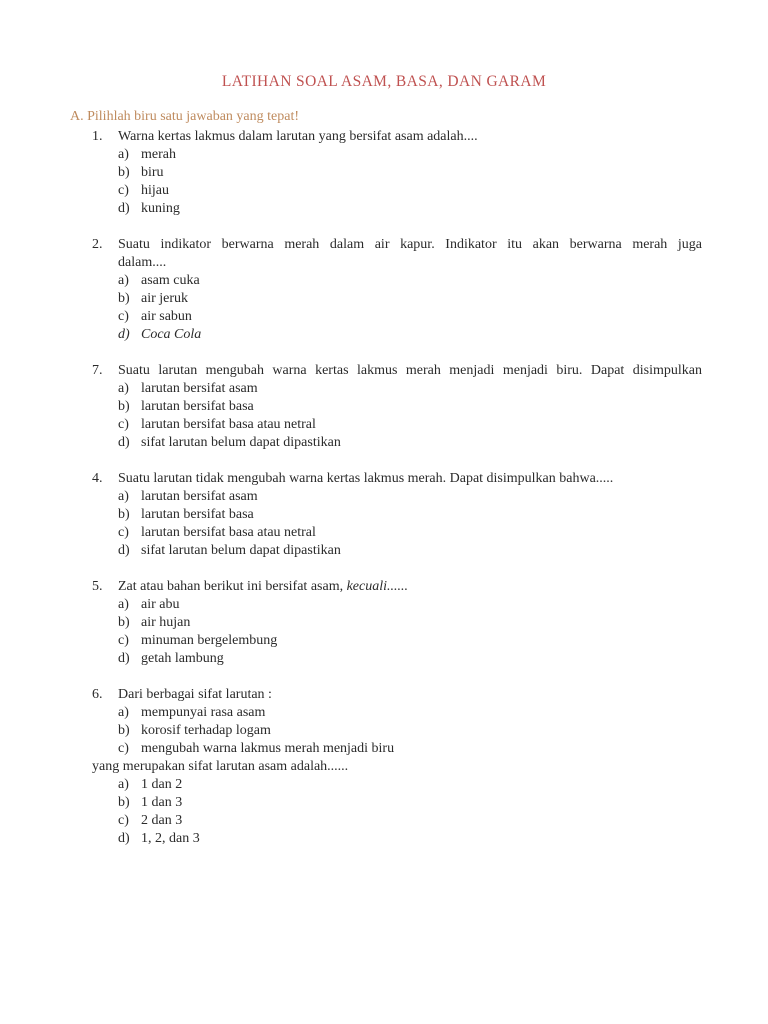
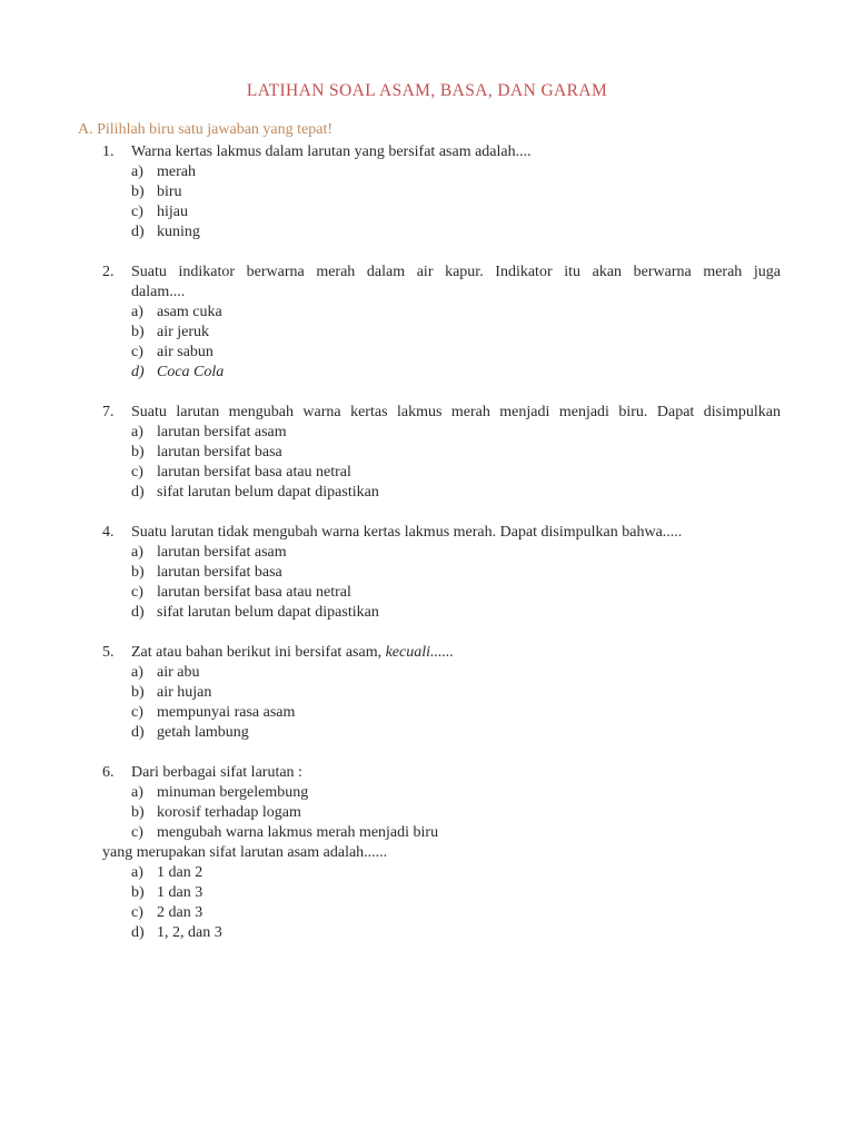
  LATIHAN SOAL ASAM, BASA, DAN GARAM
  A. Pilihlah biru satu jawaban yang tepat!
  1.
  Warna kertas lakmus dalam larutan yang bersifat asam adalah....
  a)
  merah
  b)
  biru
  c)
  hijau
  d)
  kuning
  2.
  Suatu indikator berwarna merah dalam air kapur. Indikator itu akan berwarna merah juga
  dalam....
  a)
  asam cuka
  b)
  air jeruk
  c)
  air sabun
  d)
  Coca Cola
  7.
  Suatu larutan mengubah warna kertas lakmus merah menjadi menjadi biru. Dapat disimpulkan
  a)
  larutan bersifat asam
  b)
  larutan bersifat basa
  c)
  larutan bersifat basa atau netral
  d)
  sifat larutan belum dapat dipastikan
  4.
  Suatu larutan tidak mengubah warna kertas lakmus merah. Dapat disimpulkan bahwa.....
  a)
  larutan bersifat asam
  b)
  larutan bersifat basa
  c)
  larutan bersifat basa atau netral
  d)
  sifat larutan belum dapat dipastikan
  5.
  Zat atau bahan berikut ini bersifat asam, kecuali......
  a)
  air abu
  b)
  air hujan
  c)
- minuman bergelembung
+ mempunyai rasa asam
  d)
  getah lambung
  6.
  Dari berbagai sifat larutan :
  a)
- mempunyai rasa asam
+ minuman bergelembung
  b)
  korosif terhadap logam
  c)
  mengubah warna lakmus merah menjadi biru
  yang merupakan sifat larutan asam adalah......
  a)
  1 dan 2
  b)
  1 dan 3
  c)
  2 dan 3
  d)
  1, 2, dan 3
